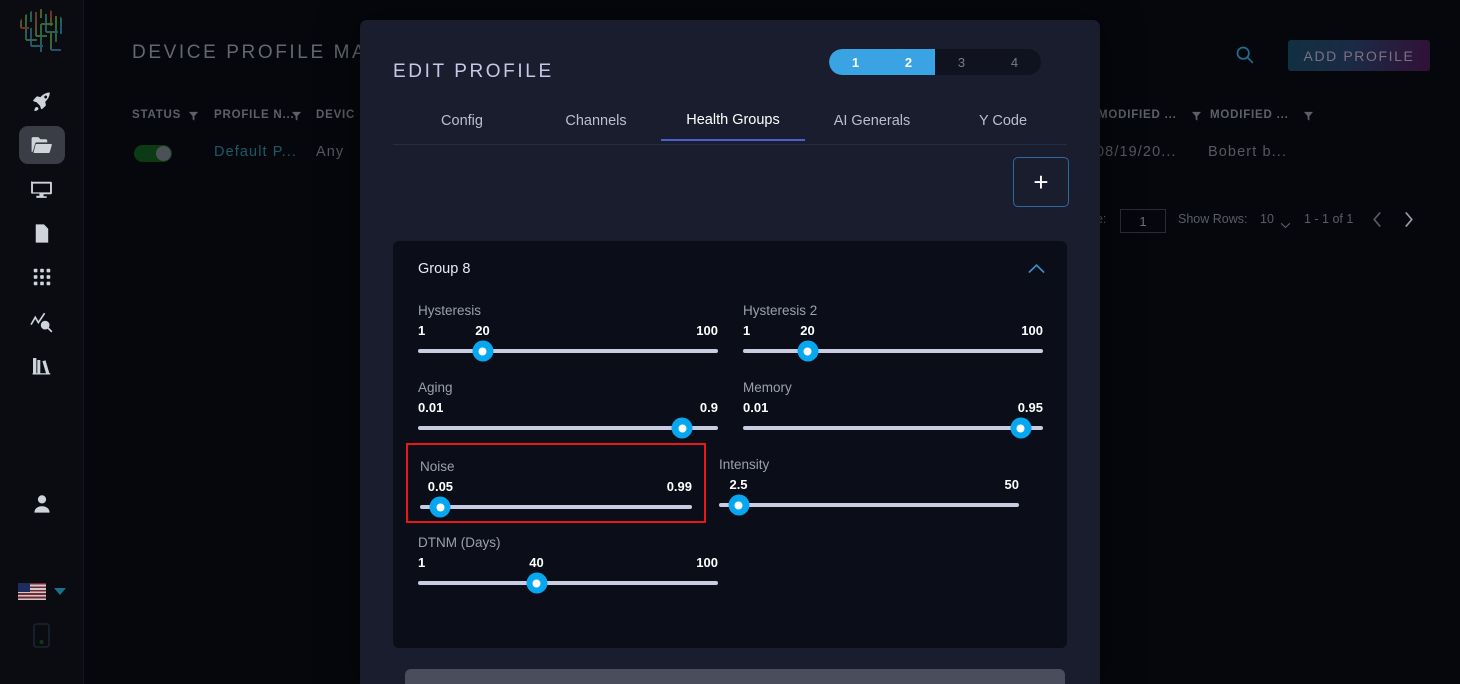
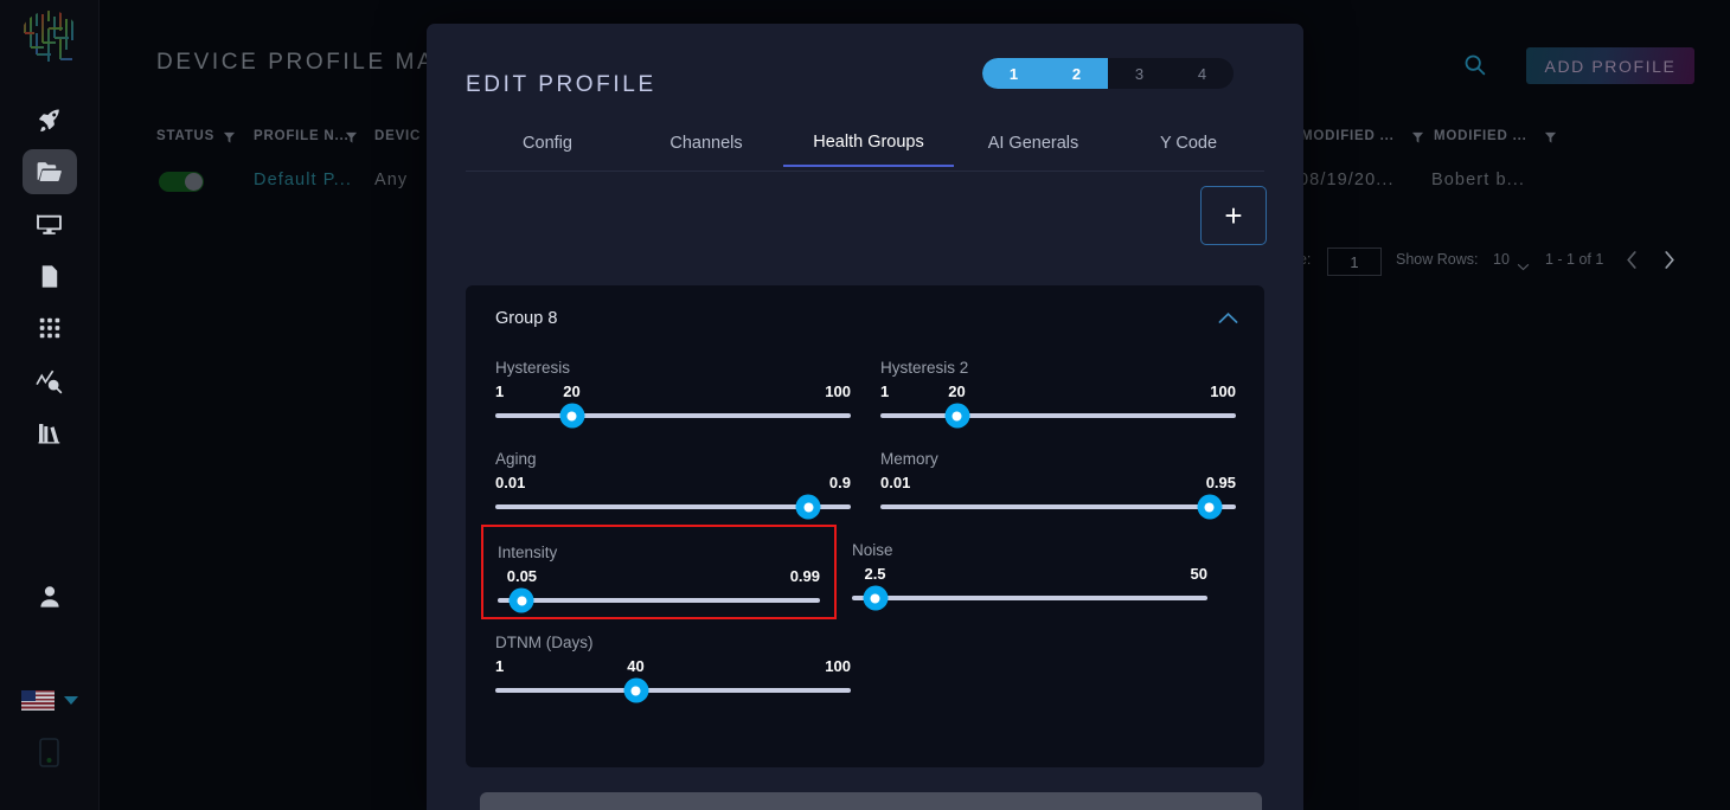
  DEVICE PROFILE M
  ADD PROFILE
  STATUS
  PROFILE N...
  DEVIC
  MODIFIED ...
  MODIFIED ...
  Default P...
  Any
  08/19/20...
  Bobert b...
  1
  Show Rows:
  10
  1 - 1 of 1
  EDIT PROFILE
  1
  2
  3
  4
  Config
  Channels
  Health Groups
  AI Generals
  Y Code
  +
  Group 8
  Hysteresis
  1
  20
  100
  Hysteresis 2
  1
  20
  100
  Aging
  0.01
  0.9
  Memory
  0.01
  0.95
- Noise
+ Intensity
  0.05
  0.99
- Intensity
+ Noise
  2.5
  50
  DTNM (Days)
  1
  40
  100
